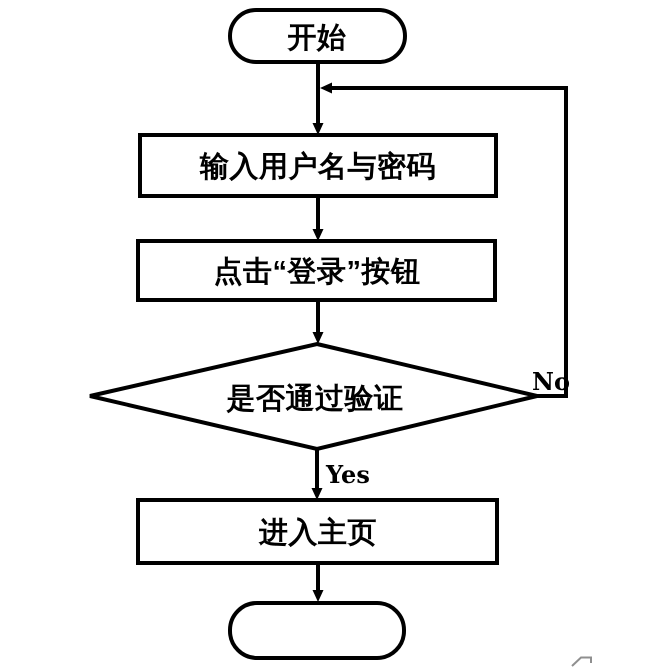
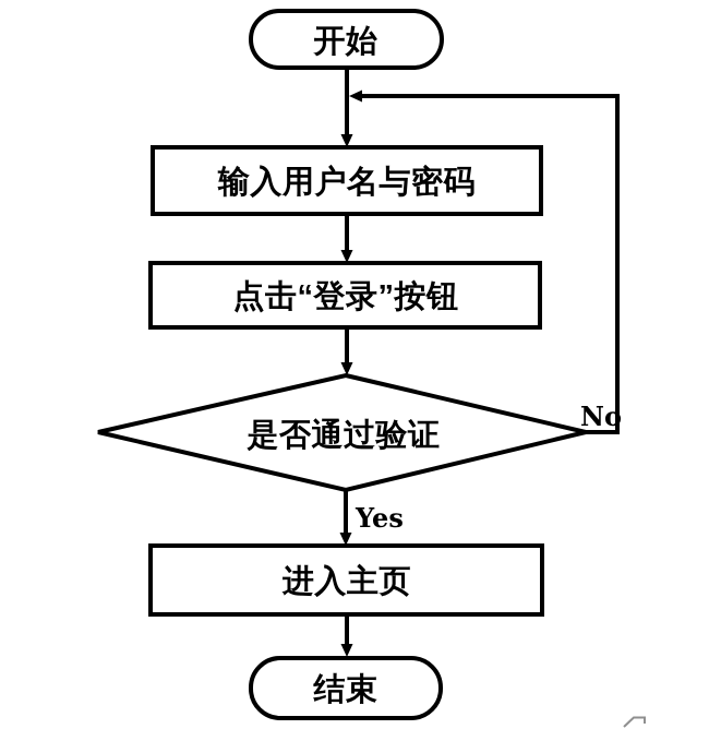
  开始
  输入用户名与密码
  点击“登录”按钮
  是否通过验证
  进入主页
+ 结束
  No
  Yes
